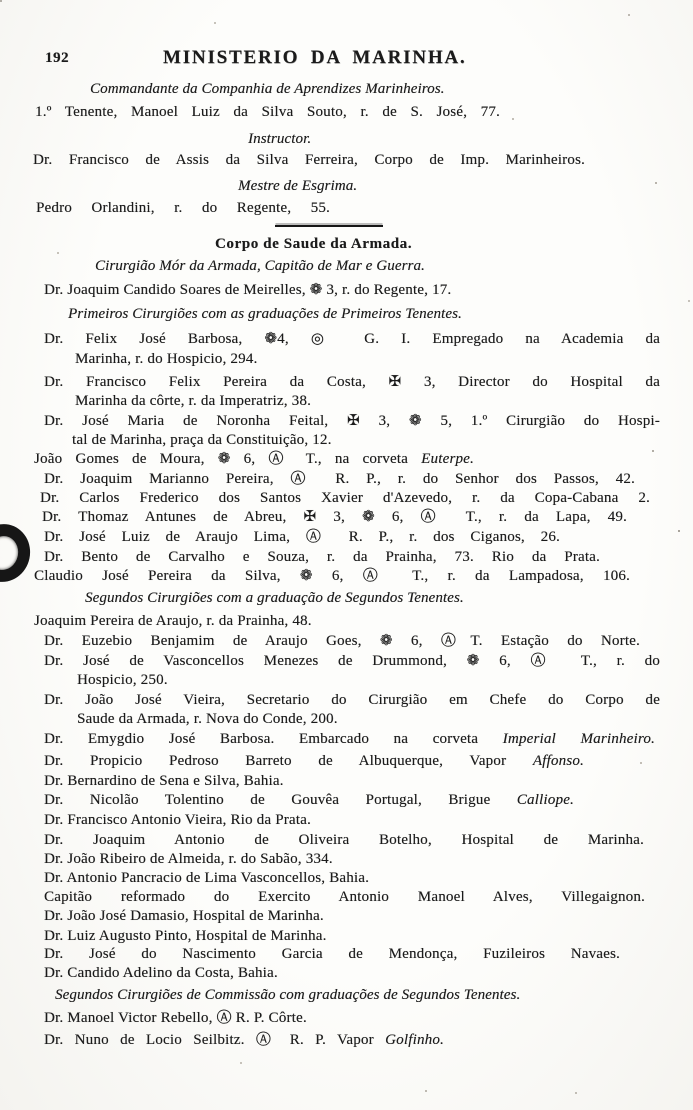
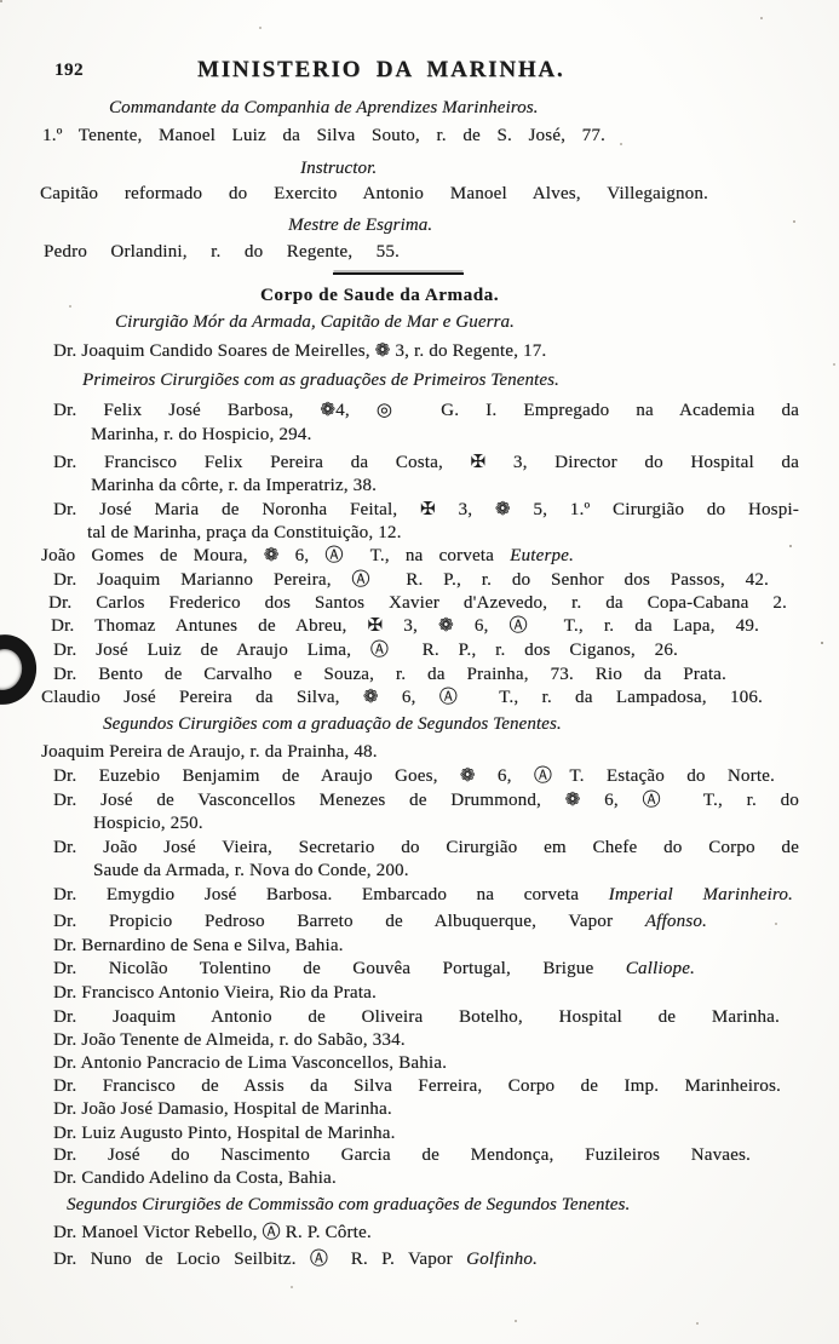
  192
  MINISTERIO DA MARINHA.
  Commandante da Companhia de Aprendizes Marinheiros.
  1.º Tenente, Manoel Luiz da Silva Souto, r. de S. José, 77.
  Instructor.
- Dr. Francisco de Assis da Silva Ferreira, Corpo de Imp. Marinheiros.
+ Capitão reformado do Exercito Antonio Manoel Alves, Villegaignon.
  Mestre de Esgrima.
  Pedro Orlandini, r. do Regente, 55.
  Corpo de Saude da Armada.
  Cirurgião Mór da Armada, Capitão de Mar e Guerra.
  Dr. Joaquim Candido Soares de Meirelles, ❁ 3, r. do Regente, 17.
  Primeiros Cirurgiões com as graduações de Primeiros Tenentes.
  Dr. Felix José Barbosa, ❁4, ◎ G. I. Empregado na Academia da
  Marinha, r. do Hospicio, 294.
  Dr. Francisco Felix Pereira da Costa, ✠ 3, Director do Hospital da
  Marinha da côrte, r. da Imperatriz, 38.
  Dr. José Maria de Noronha Feital, ✠ 3, ❁ 5, 1.º Cirurgião do Hospi-
  tal de Marinha, praça da Constituição, 12.
  João Gomes de Moura, ❁ 6, Ⓐ T., na corveta Euterpe.
  Dr. Joaquim Marianno Pereira, Ⓐ R. P., r. do Senhor dos Passos, 42.
  Dr. Carlos Frederico dos Santos Xavier d'Azevedo, r. da Copa-Cabana 2.
  Dr. Thomaz Antunes de Abreu, ✠ 3, ❁ 6, Ⓐ T., r. da Lapa, 49.
  Dr. José Luiz de Araujo Lima, Ⓐ R. P., r. dos Ciganos, 26.
  Dr. Bento de Carvalho e Souza, r. da Prainha, 73. Rio da Prata.
  Claudio José Pereira da Silva, ❁ 6, Ⓐ T., r. da Lampadosa, 106.
  Segundos Cirurgiões com a graduação de Segundos Tenentes.
  Joaquim Pereira de Araujo, r. da Prainha, 48.
  Dr. Euzebio Benjamim de Araujo Goes, ❁ 6, ⒶT. Estação do Norte.
  Dr. José de Vasconcellos Menezes de Drummond, ❁ 6, Ⓐ T., r. do
  Hospicio, 250.
  Dr. João José Vieira, Secretario do Cirurgião em Chefe do Corpo de
  Saude da Armada, r. Nova do Conde, 200.
  Dr. Emygdio José Barbosa. Embarcado na corveta Imperial Marinheiro.
  Dr. Propicio Pedroso Barreto de Albuquerque, Vapor Affonso.
  Dr. Bernardino de Sena e Silva, Bahia.
  Dr. Nicolão Tolentino de Gouvêa Portugal, Brigue Calliope.
  Dr. Francisco Antonio Vieira, Rio da Prata.
  Dr. Joaquim Antonio de Oliveira Botelho, Hospital de Marinha.
- Dr. João Ribeiro de Almeida, r. do Sabão, 334.
+ Dr. João Tenente de Almeida, r. do Sabão, 334.
  Dr. Antonio Pancracio de Lima Vasconcellos, Bahia.
- Capitão reformado do Exercito Antonio Manoel Alves, Villegaignon.
+ Dr. Francisco de Assis da Silva Ferreira, Corpo de Imp. Marinheiros.
  Dr. João José Damasio, Hospital de Marinha.
  Dr. Luiz Augusto Pinto, Hospital de Marinha.
  Dr. José do Nascimento Garcia de Mendonça, Fuzileiros Navaes.
  Dr. Candido Adelino da Costa, Bahia.
  Segundos Cirurgiões de Commissão com graduações de Segundos Tenentes.
  Dr. Manoel Victor Rebello, Ⓐ R. P. Côrte.
  Dr. Nuno de Locio Seilbitz. Ⓐ R. P. Vapor Golfinho.
